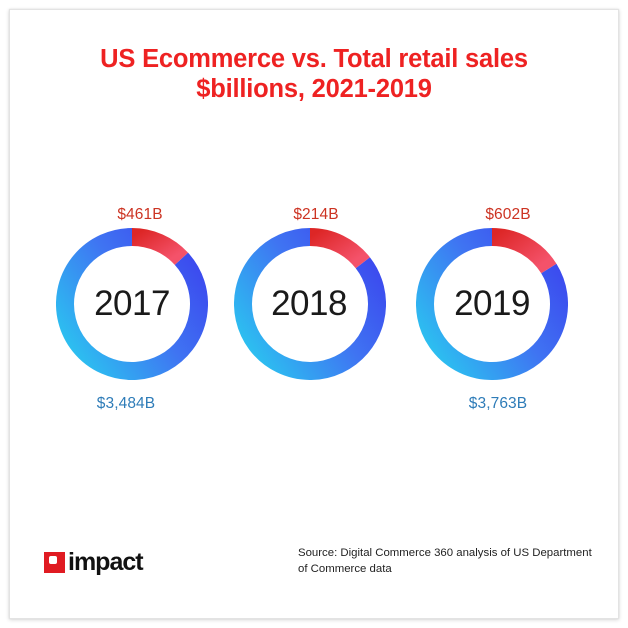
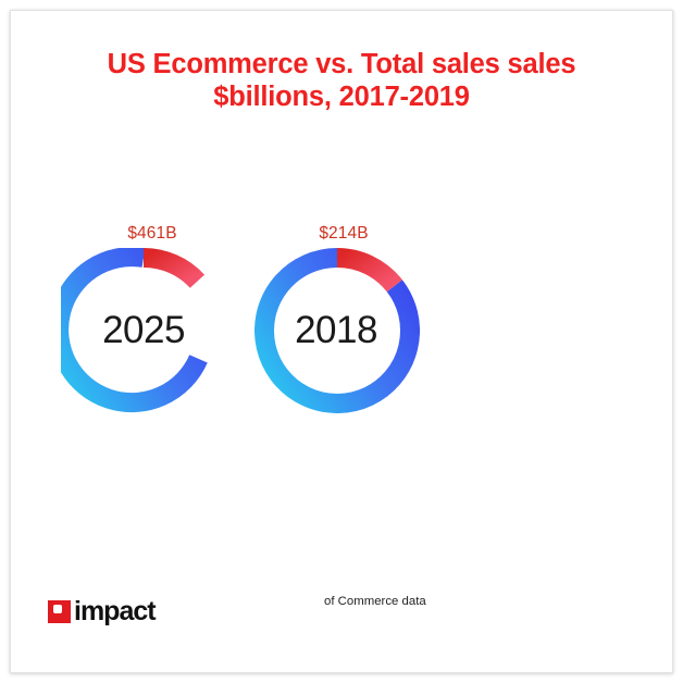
- US Ecommerce vs. Total retail sales
+ US Ecommerce vs. Total sales sales
- $billions, 2021-2019
+ $billions, 2017-2019
  $461B
- 2017
+ 2025
- $3,484B
  $214B
  2018
- $602B
- 2019
- $3,763B
  impact
- Source: Digital Commerce 360 analysis of US Department
  of Commerce data
